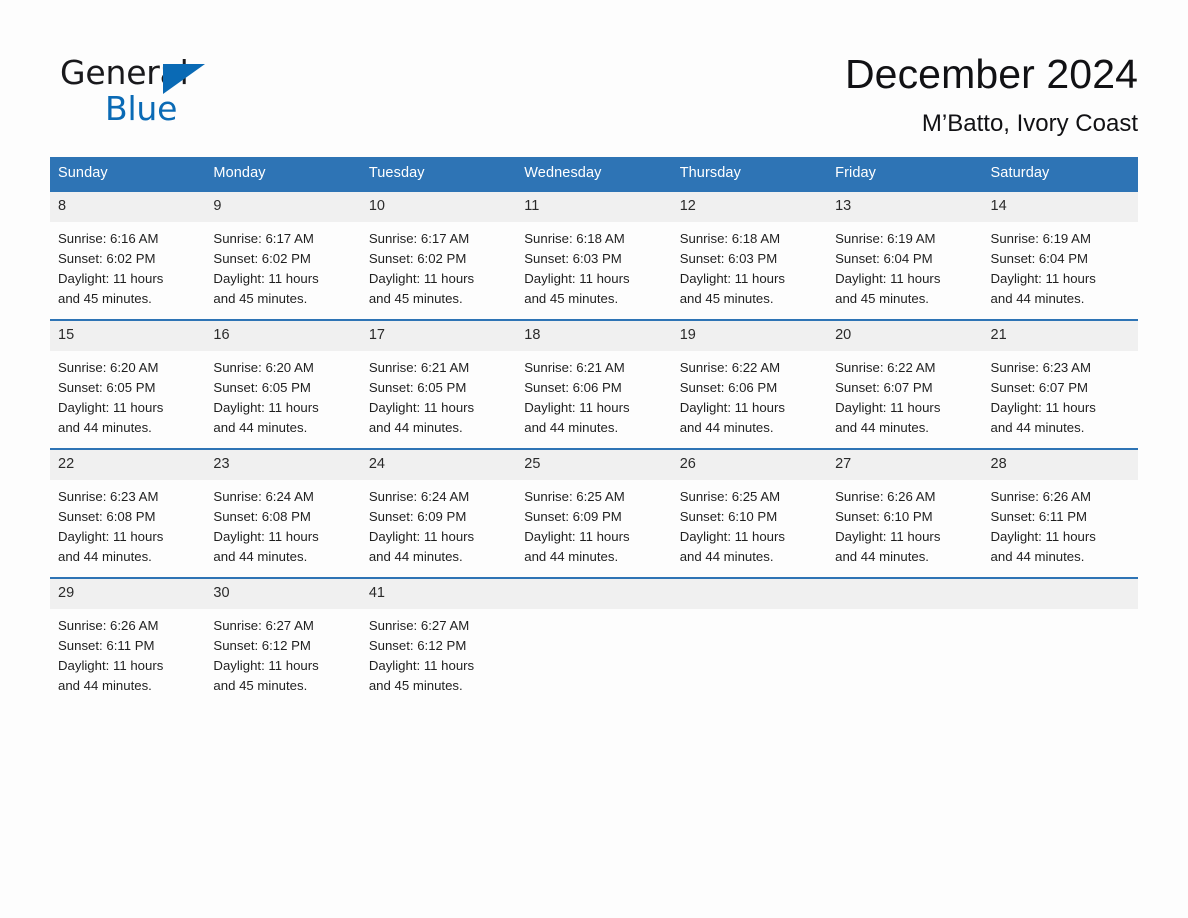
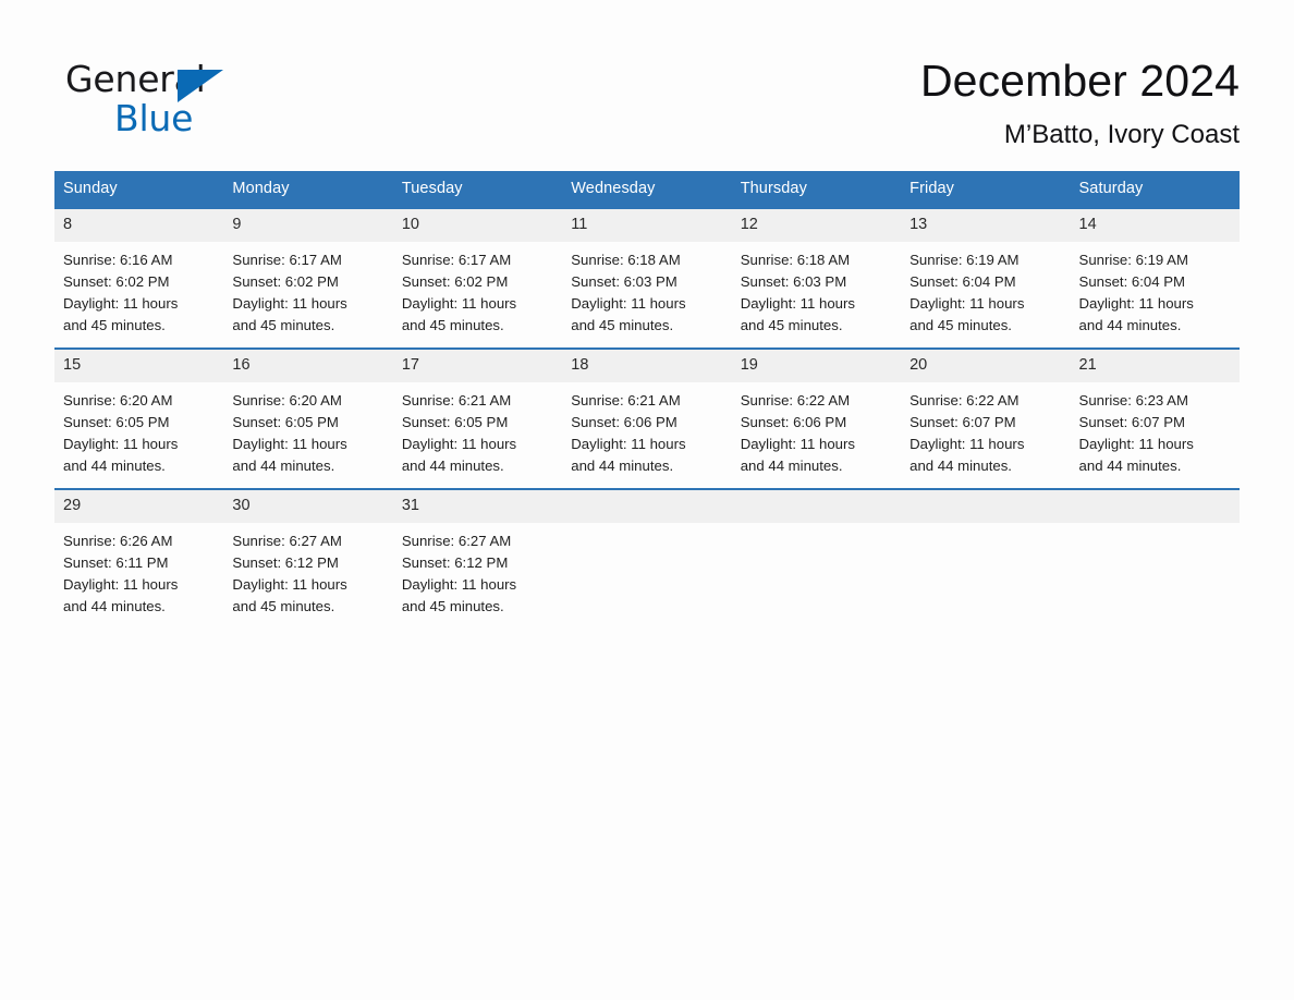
  General
  Blue
  December 2024
  M’Batto, Ivory Coast
  Sunday	Monday	Tuesday	Wednesday	Thursday	Friday	Saturday
  8 Sunrise: 6:16 AM Sunset: 6:02 PM Daylight: 11 hours and 45 minutes.	9 Sunrise: 6:17 AM Sunset: 6:02 PM Daylight: 11 hours and 45 minutes.	10 Sunrise: 6:17 AM Sunset: 6:02 PM Daylight: 11 hours and 45 minutes.	11 Sunrise: 6:18 AM Sunset: 6:03 PM Daylight: 11 hours and 45 minutes.	12 Sunrise: 6:18 AM Sunset: 6:03 PM Daylight: 11 hours and 45 minutes.	13 Sunrise: 6:19 AM Sunset: 6:04 PM Daylight: 11 hours and 45 minutes.	14 Sunrise: 6:19 AM Sunset: 6:04 PM Daylight: 11 hours and 44 minutes.
  15 Sunrise: 6:20 AM Sunset: 6:05 PM Daylight: 11 hours and 44 minutes.	16 Sunrise: 6:20 AM Sunset: 6:05 PM Daylight: 11 hours and 44 minutes.	17 Sunrise: 6:21 AM Sunset: 6:05 PM Daylight: 11 hours and 44 minutes.	18 Sunrise: 6:21 AM Sunset: 6:06 PM Daylight: 11 hours and 44 minutes.	19 Sunrise: 6:22 AM Sunset: 6:06 PM Daylight: 11 hours and 44 minutes.	20 Sunrise: 6:22 AM Sunset: 6:07 PM Daylight: 11 hours and 44 minutes.	21 Sunrise: 6:23 AM Sunset: 6:07 PM Daylight: 11 hours and 44 minutes.
- 22 Sunrise: 6:23 AM Sunset: 6:08 PM Daylight: 11 hours and 44 minutes.	23 Sunrise: 6:24 AM Sunset: 6:08 PM Daylight: 11 hours and 44 minutes.	24 Sunrise: 6:24 AM Sunset: 6:09 PM Daylight: 11 hours and 44 minutes.	25 Sunrise: 6:25 AM Sunset: 6:09 PM Daylight: 11 hours and 44 minutes.	26 Sunrise: 6:25 AM Sunset: 6:10 PM Daylight: 11 hours and 44 minutes.	27 Sunrise: 6:26 AM Sunset: 6:10 PM Daylight: 11 hours and 44 minutes.	28 Sunrise: 6:26 AM Sunset: 6:11 PM Daylight: 11 hours and 44 minutes.
- 29 Sunrise: 6:26 AM Sunset: 6:11 PM Daylight: 11 hours and 44 minutes.	30 Sunrise: 6:27 AM Sunset: 6:12 PM Daylight: 11 hours and 45 minutes.	41 Sunrise: 6:27 AM Sunset: 6:12 PM Daylight: 11 hours and 45 minutes.
+ 29 Sunrise: 6:26 AM Sunset: 6:11 PM Daylight: 11 hours and 44 minutes.	30 Sunrise: 6:27 AM Sunset: 6:12 PM Daylight: 11 hours and 45 minutes.	31 Sunrise: 6:27 AM Sunset: 6:12 PM Daylight: 11 hours and 45 minutes.
